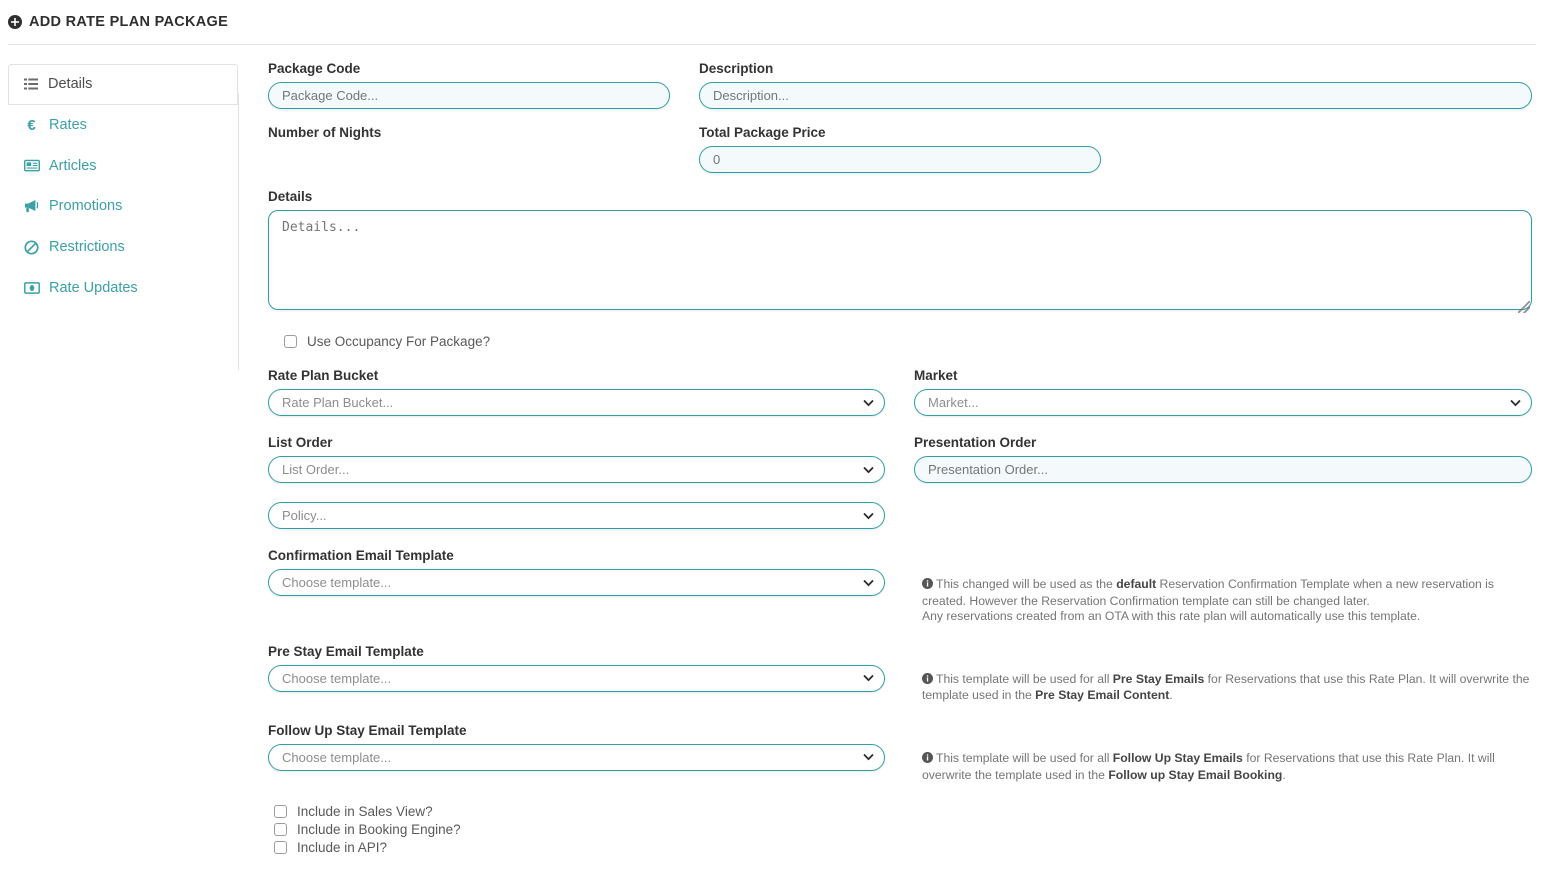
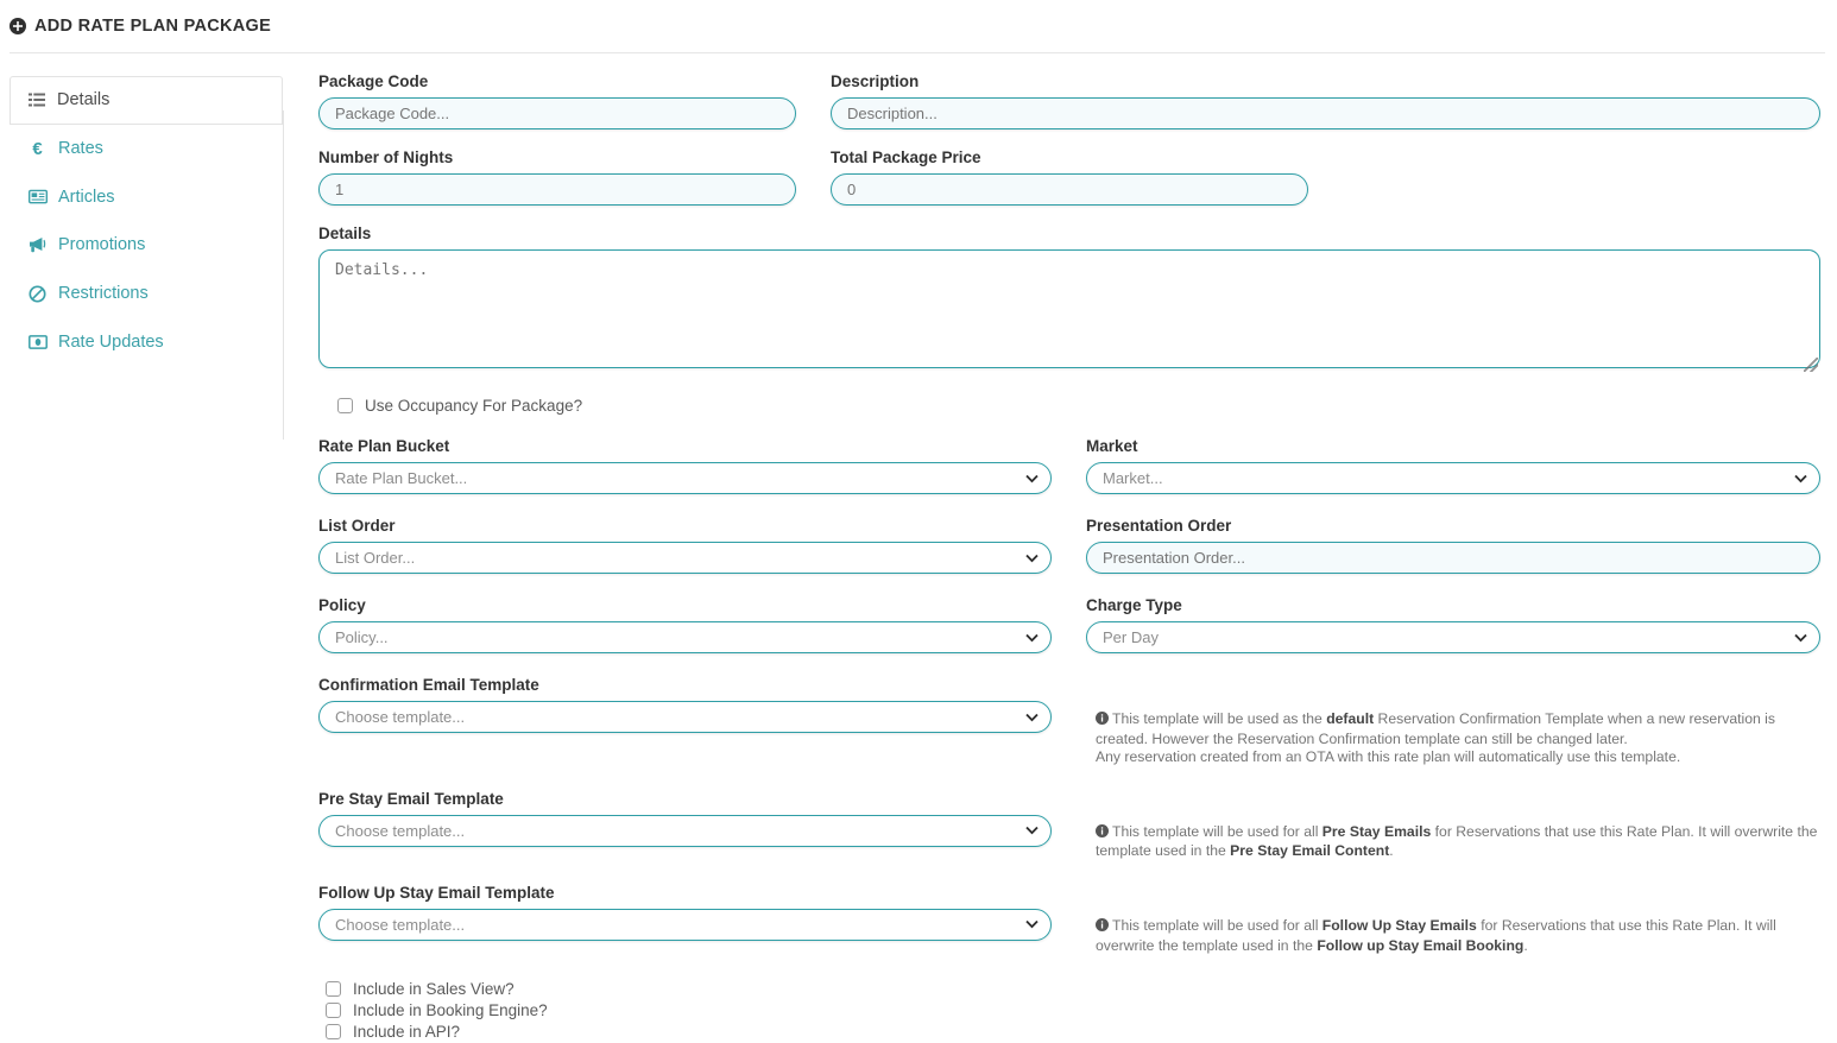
  ADD RATE PLAN PACKAGE
  Details
  €
  Rates
  Articles
  Promotions
  Restrictions
  Rate Updates
  Package Code
  Package Code...
  Description
  Description...
  Number of Nights
+ 1
  Total Package Price
  0
  Details
  Details...
  Use Occupancy For Package?
  Rate Plan Bucket
  Rate Plan Bucket...
  Market
  Market...
  List Order
  List Order...
  Presentation Order
  Presentation Order...
+ Policy
  Policy...
+ Charge Type
+ Per Day
  Confirmation Email Template
  Choose template...
- This changed will be used as the default Reservation Confirmation Template when a new reservation is created. However the Reservation Confirmation template can still be changed later.
+ This template will be used as the default Reservation Confirmation Template when a new reservation is created. However the Reservation Confirmation template can still be changed later.
- Any reservations created from an OTA with this rate plan will automatically use this template.
+ Any reservation created from an OTA with this rate plan will automatically use this template.
  Pre Stay Email Template
  Choose template...
  This template will be used for all Pre Stay Emails for Reservations that use this Rate Plan. It will overwrite the template used in the Pre Stay Email Content.
  Follow Up Stay Email Template
  Choose template...
  This template will be used for all Follow Up Stay Emails for Reservations that use this Rate Plan. It will overwrite the template used in the Follow up Stay Email Booking.
  Include in Sales View?
  Include in Booking Engine?
  Include in API?
